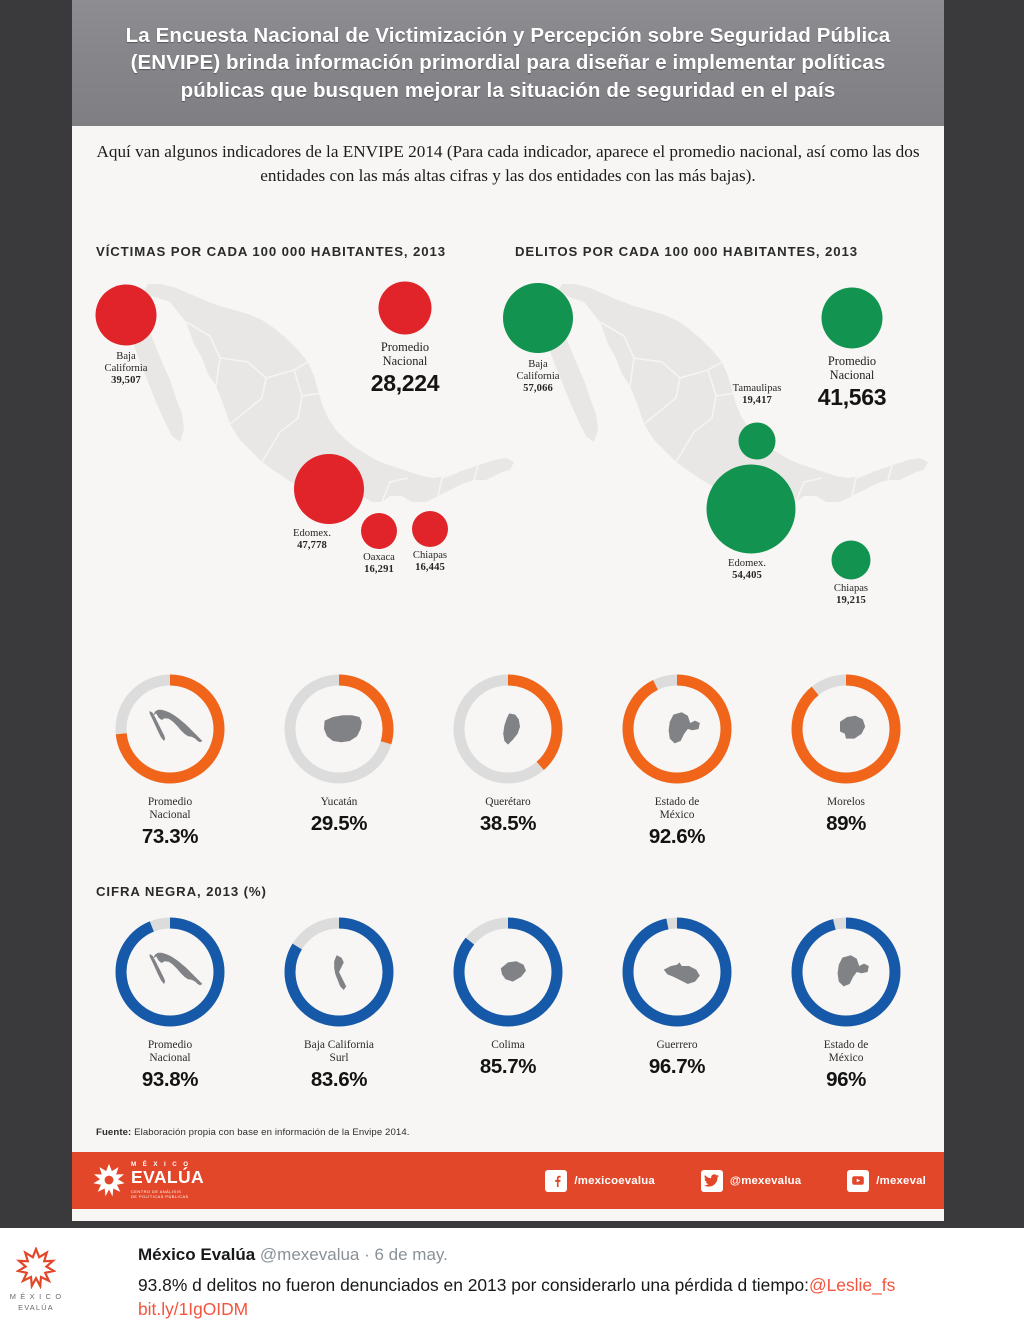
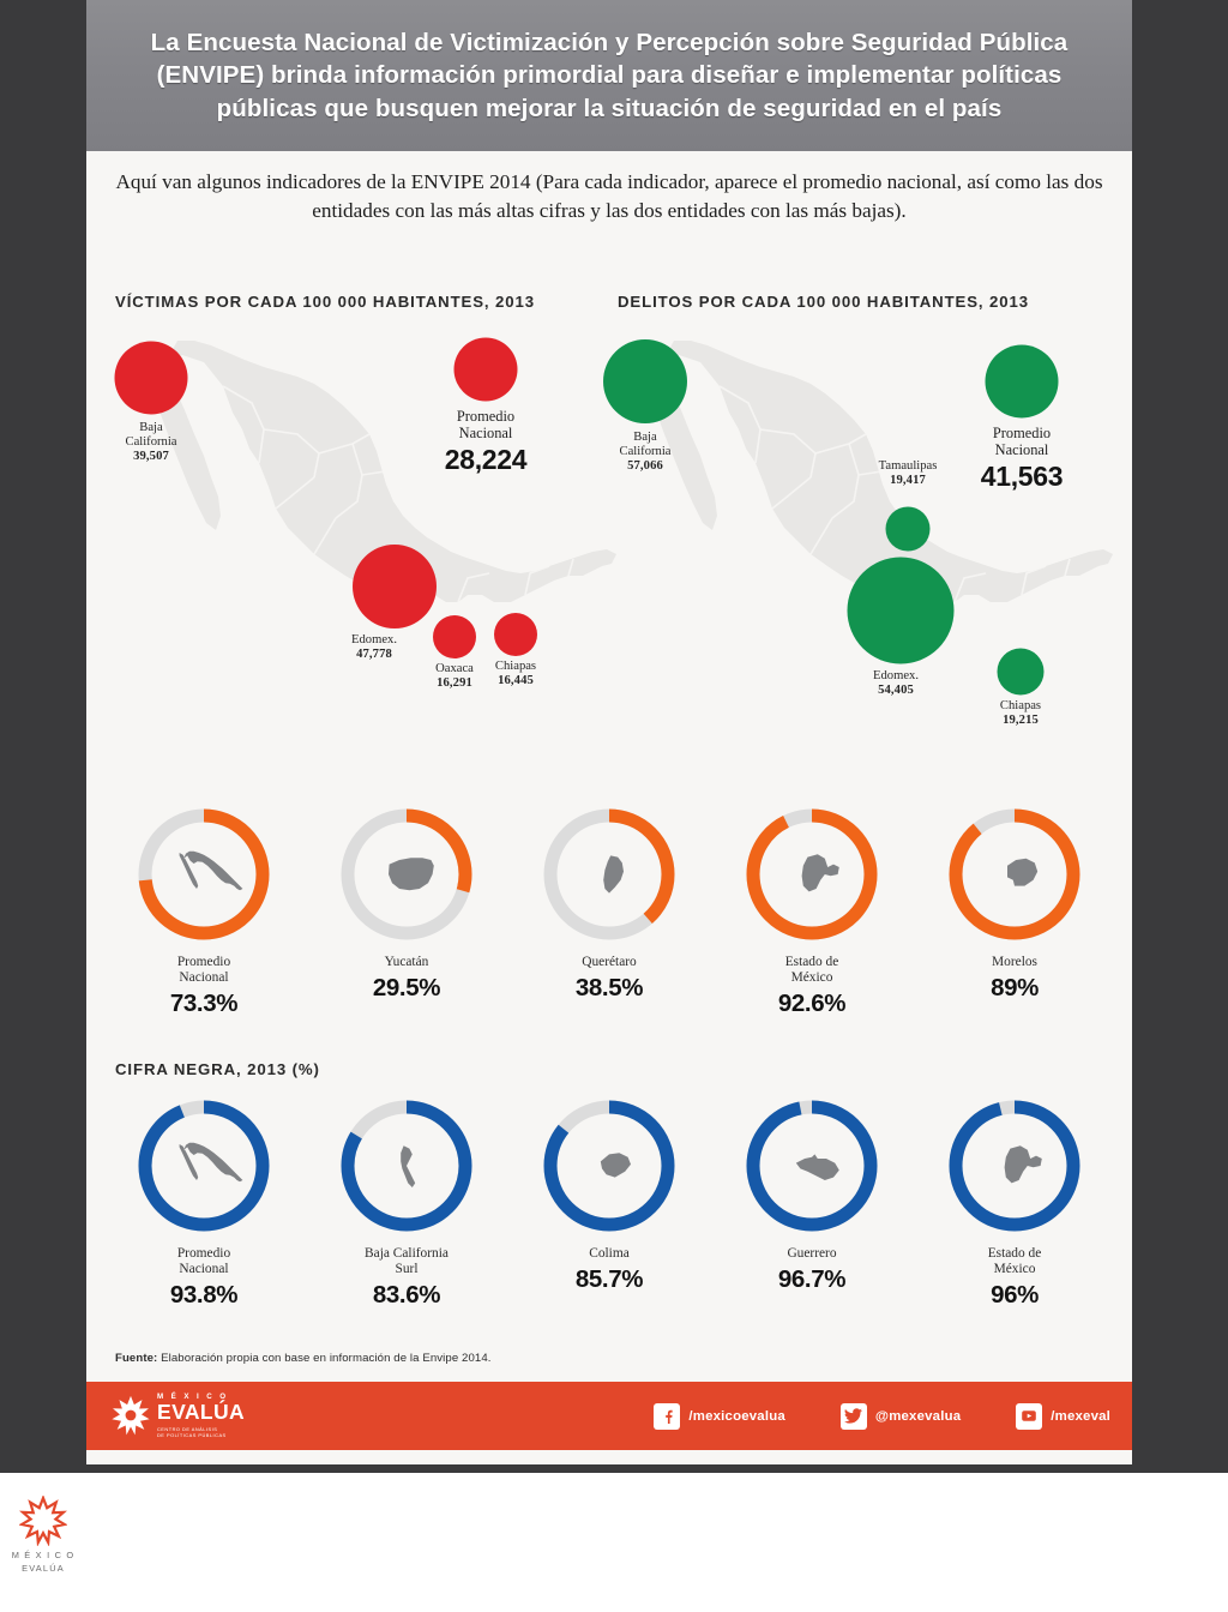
  La Encuesta Nacional de Victimización y Percepción sobre Seguridad Pública (ENVIPE) brinda información primordial para diseñar e implementar políticas públicas que busquen mejorar la situación de seguridad en el país
  Aquí van algunos indicadores de la ENVIPE 2014 (Para cada indicador, aparece el promedio nacional, así como las dos entidades con las más altas cifras y las dos entidades con las más bajas).
  VÍCTIMAS POR CADA 100 000 HABITANTES, 2013
  DELITOS POR CADA 100 000 HABITANTES, 2013
  Baja
  California
  39,507
  Edomex.
  47,778
  Oaxaca
  16,291
  Chiapas
  16,445
  Promedio
  Nacional
  28,224
  Baja
  California
  57,066
  Tamaulipas
  19,417
  Edomex.
  54,405
  Chiapas
  19,215
  Promedio
  Nacional
  41,563
  Promedio
  Nacional
  73.3%
  Yucatán
  29.5%
  Querétaro
  38.5%
  Estado de
  México
  92.6%
  Morelos
  89%
  CIFRA NEGRA, 2013 (%)
  Promedio
  Nacional
  93.8%
  Baja California
  Surl
  83.6%
  Colima
  85.7%
  Guerrero
  96.7%
  Estado de
  México
  96%
  Fuente: Elaboración propia con base en información de la Envipe 2014.
  EVALÚA
  /mexicoevalua
  @mexevalua
  /mexeval
  M É X I C O
  EVALÚA
- México Evalúa @mexevalua · 6 de may.
- 93.8% d delitos no fueron denunciados en 2013 por considerarlo una pérdida d tiempo:@Leslie_fs bit.ly/1IgOIDM
